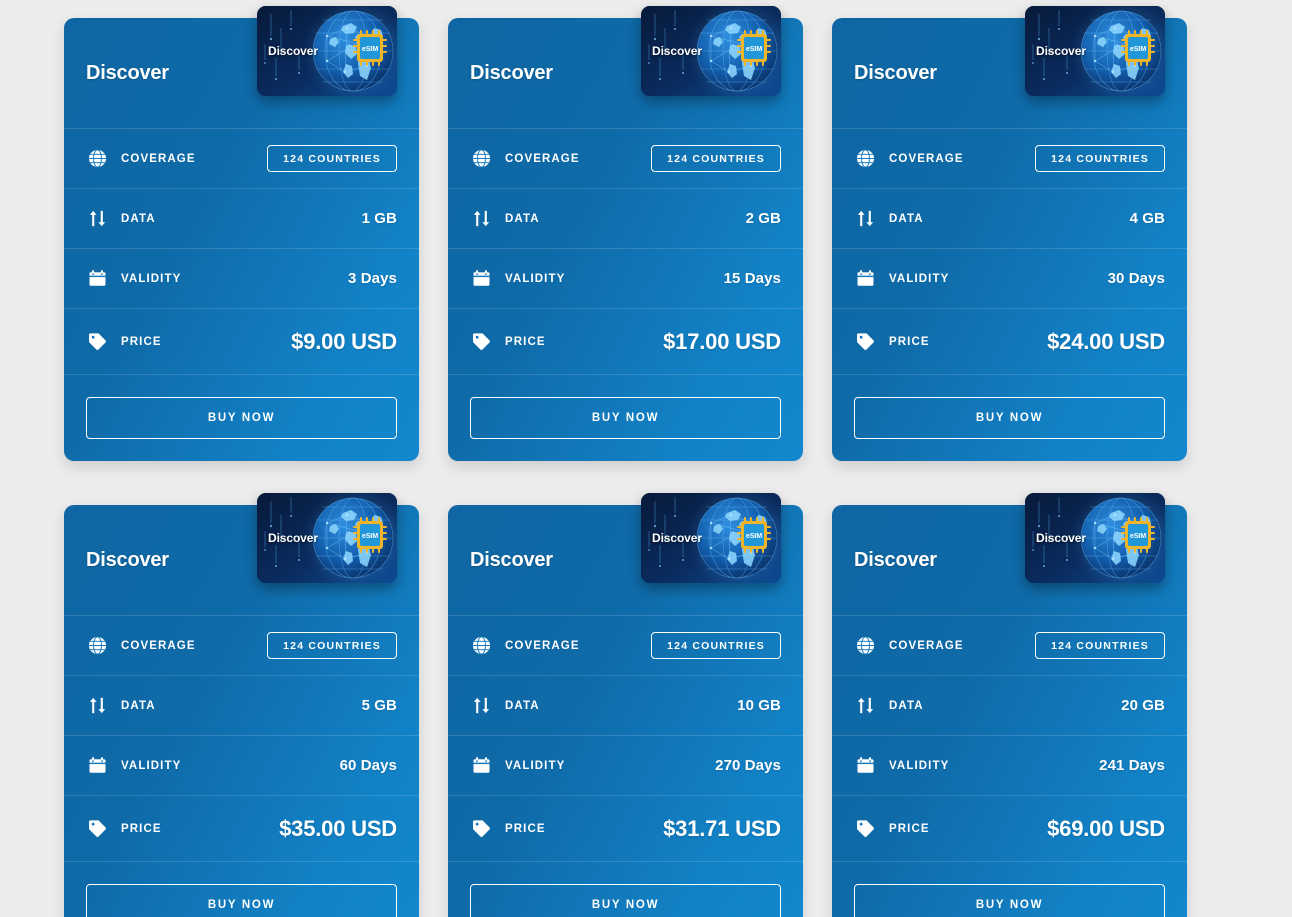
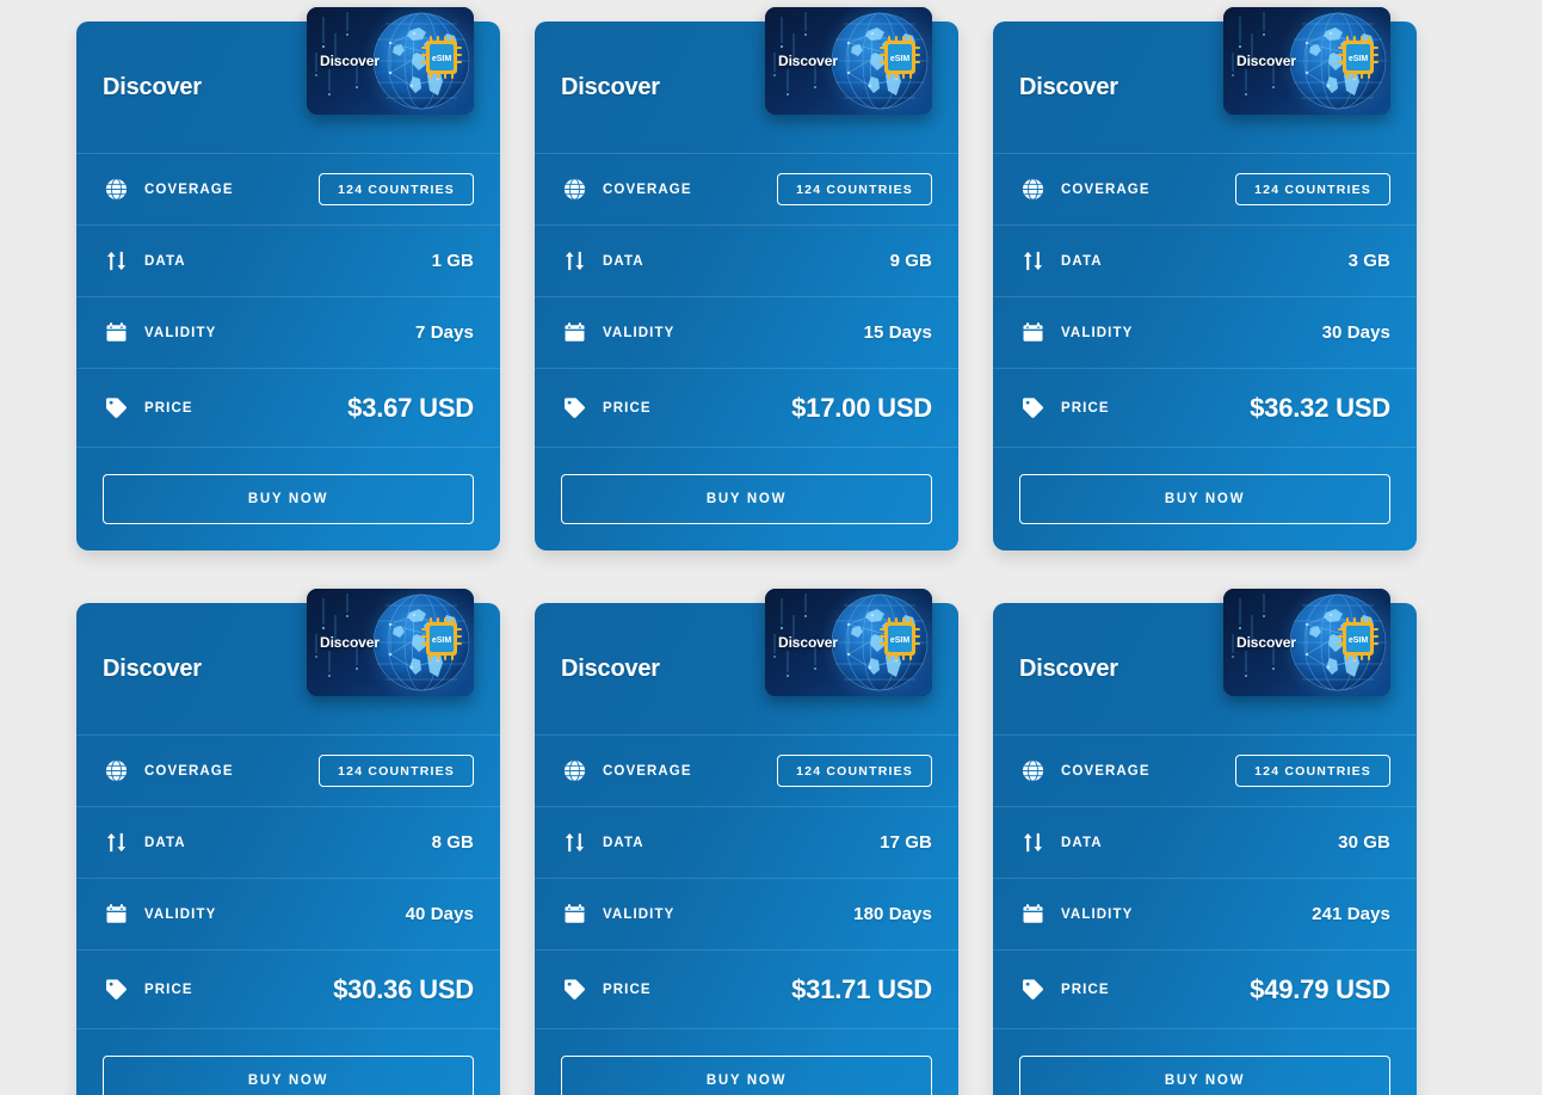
  Discover
  Discover
  COVERAGE
  124 COUNTRIES
  DATA
  1 GB
  VALIDITY
- 3 Days
+ 7 Days
  PRICE
- $9.00 USD
+ $3.67 USD
  BUY NOW
  Discover
  Discover
  COVERAGE
  124 COUNTRIES
  DATA
- 2 GB
+ 9 GB
  VALIDITY
  15 Days
  PRICE
  $17.00 USD
  BUY NOW
  Discover
  Discover
  COVERAGE
  124 COUNTRIES
  DATA
- 4 GB
+ 3 GB
  VALIDITY
  30 Days
  PRICE
- $24.00 USD
+ $36.32 USD
  BUY NOW
  Discover
  Discover
  COVERAGE
  124 COUNTRIES
  DATA
- 5 GB
+ 8 GB
  VALIDITY
- 60 Days
+ 40 Days
  PRICE
- $35.00 USD
+ $30.36 USD
  BUY NOW
  Discover
  Discover
  COVERAGE
  124 COUNTRIES
  DATA
- 10 GB
+ 17 GB
  VALIDITY
- 270 Days
+ 180 Days
  PRICE
  $31.71 USD
  BUY NOW
  Discover
  Discover
  COVERAGE
  124 COUNTRIES
  DATA
- 20 GB
+ 30 GB
  VALIDITY
  241 Days
  PRICE
- $69.00 USD
+ $49.79 USD
  BUY NOW
